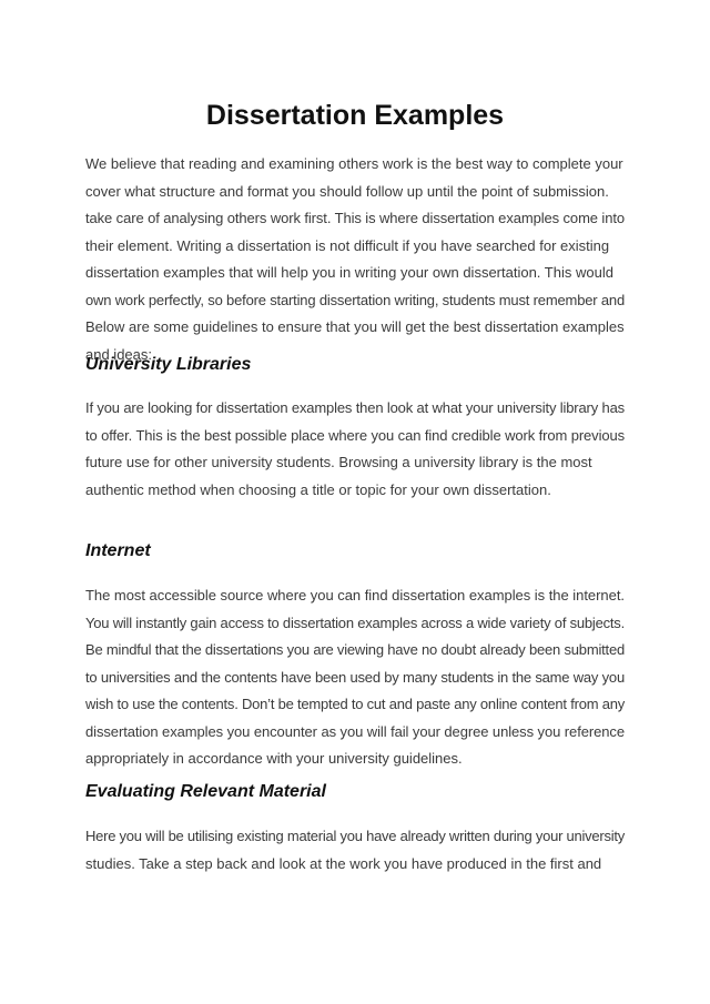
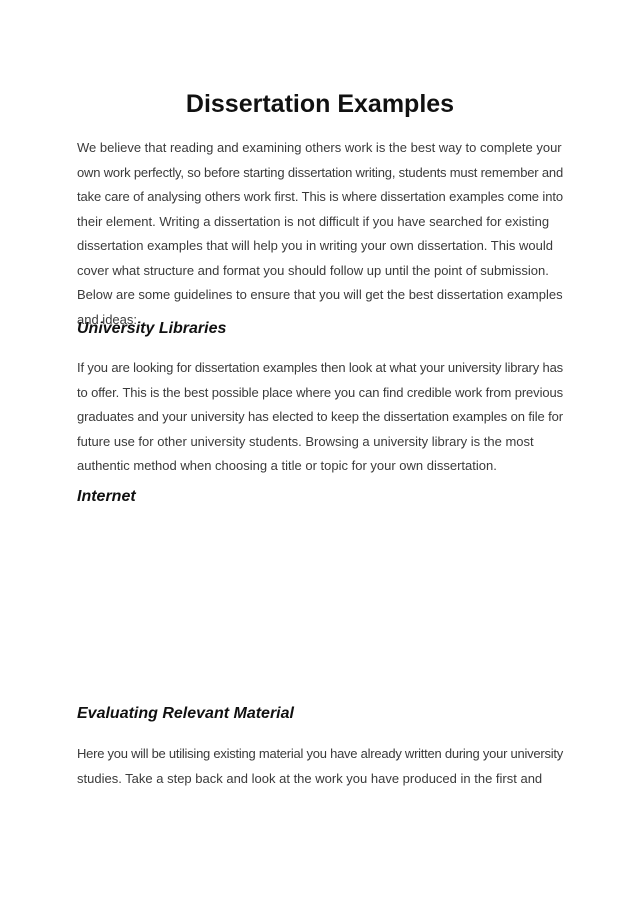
  Dissertation Examples
  We believe that reading and examining others work is the best way to complete your
- cover what structure and format you should follow up until the point of submission.
+ own work perfectly, so before starting dissertation writing, students must remember and
  take care of analysing others work first. This is where dissertation examples come into
  their element. Writing a dissertation is not difficult if you have searched for existing
  dissertation examples that will help you in writing your own dissertation. This would
- own work perfectly, so before starting dissertation writing, students must remember and
+ cover what structure and format you should follow up until the point of submission.
  Below are some guidelines to ensure that you will get the best dissertation examples
  and ideas:
  University Libraries
  If you are looking for dissertation examples then look at what your university library has
  to offer. This is the best possible place where you can find credible work from previous
+ graduates and your university has elected to keep the dissertation examples on file for
  future use for other university students. Browsing a university library is the most
  authentic method when choosing a title or topic for your own dissertation.
  Internet
- The most accessible source where you can find dissertation examples is the internet.
- You will instantly gain access to dissertation examples across a wide variety of subjects.
- Be mindful that the dissertations you are viewing have no doubt already been submitted
- to universities and the contents have been used by many students in the same way you
- wish to use the contents. Don’t be tempted to cut and paste any online content from any
- dissertation examples you encounter as you will fail your degree unless you reference
- appropriately in accordance with your university guidelines.
  Evaluating Relevant Material
  Here you will be utilising existing material you have already written during your university
  studies. Take a step back and look at the work you have produced in the first and
